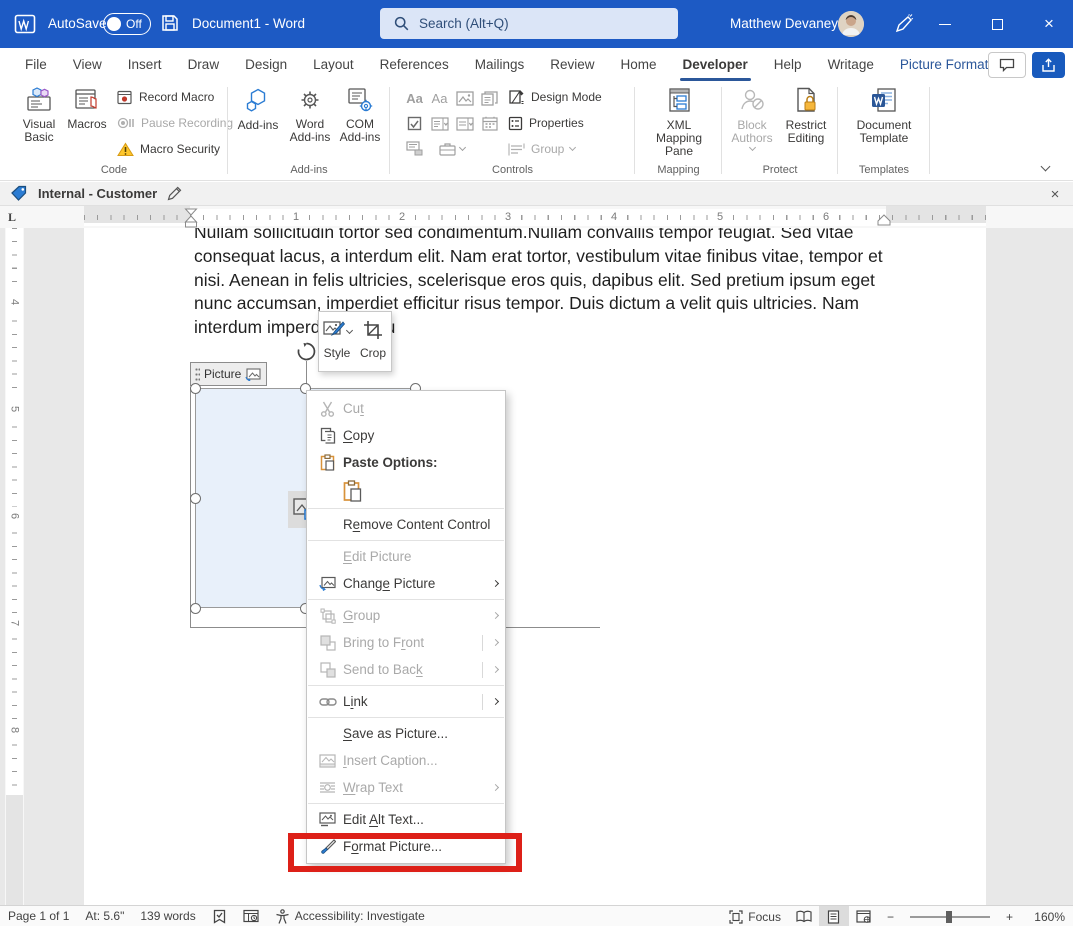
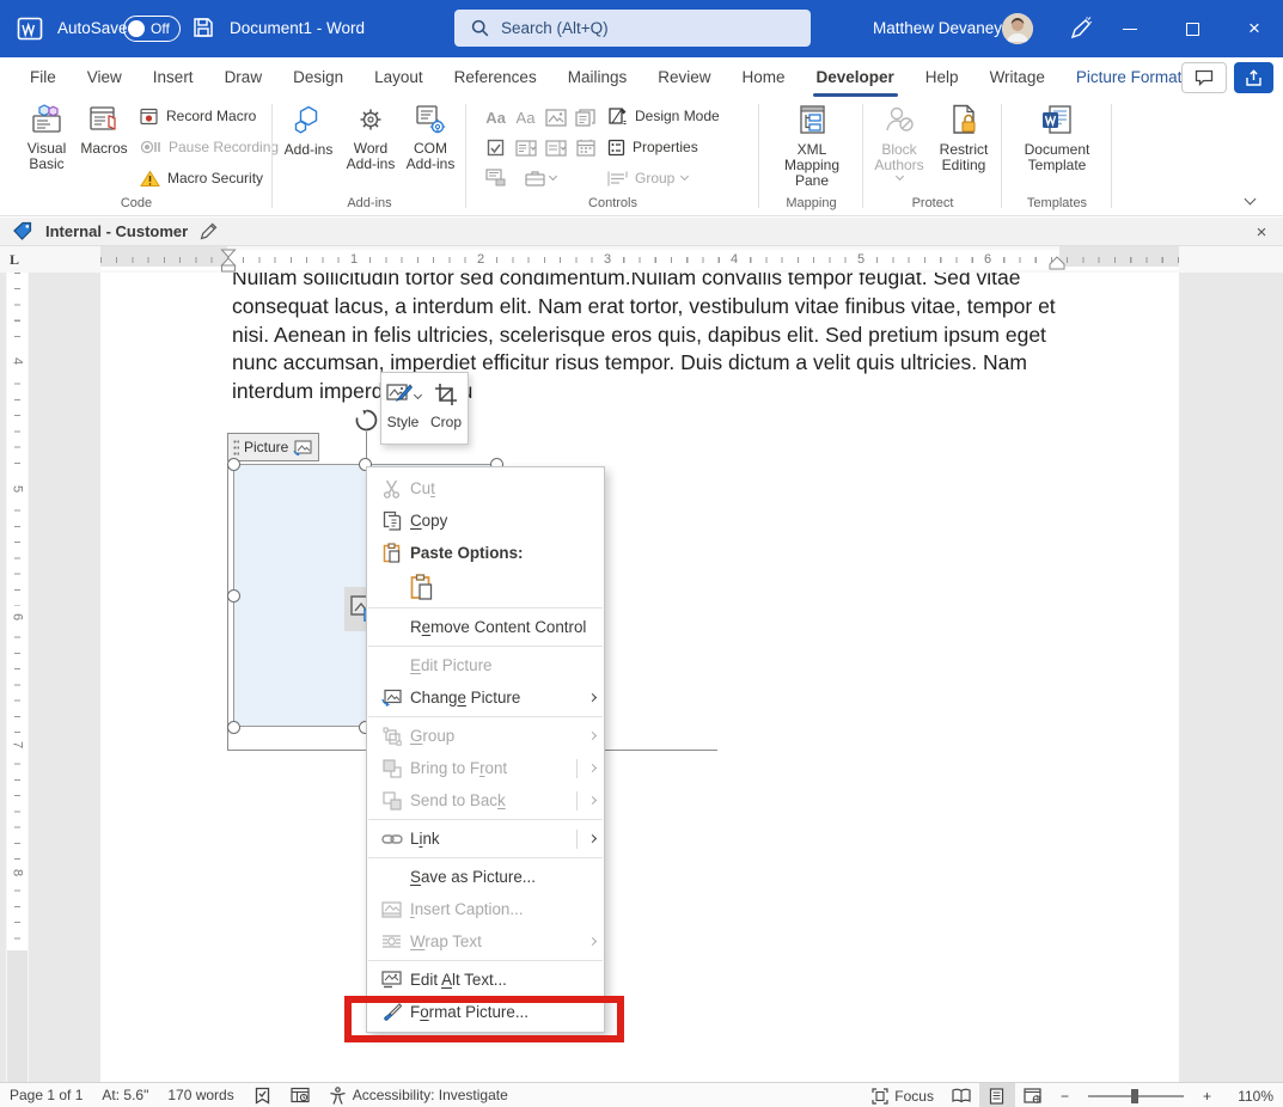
  AutoSave
  Off
  Document1 - Word
  Search (Alt+Q)
  Matthew Devaney
  ×
  File
  View
  Insert
  Draw
  Design
  Layout
  References
  Mailings
  Review
  Home
  Developer
  Help
  Writage
  Picture Format
  Visual Basic
  Macros
  Record Macro
  Pause Recordin
  Macro Security
  Code
  Add-ins
  Word Add-ins
  COM Add-ins
  Add-ins
  Aa
  Aa
  Design Mode
  Properties
  Group
  Controls
  XML Mapping Pane
  Mapping
  Block Authors
  Restrict Editing
  Protect
  Document Template
  Templates
  Internal - Customer
  ×
  L
  1
  2
  3
  4
  5
  6
  Nullam sollicitudin tortor sed condimentum.Nullam convallis tempor feugiat. Sed vitae
  consequat lacus, a interdum elit. Nam erat tortor, vestibulum vitae finibus vitae, tempor et
  nisi. Aenean in felis ultricies, scelerisque eros quis, dapibus elit. Sed pretium ipsum eget
  nunc accumsan, imperdiet efficitur risus tempor. Duis dictum a velit quis ultricies. Nam
  Picture
  Style
  Crop
  Cut
  Copy
  Paste Options:
  Remove Content Control
  Edit Picture
  Change Picture
  Group
  Bring to Front
  Send to Back
  Link
  Save as Picture...
  Insert Caption...
  Wrap Text
  Edit Alt Text...
  Format Picture...
  Page 1 of 1
  At: 5.6"
- 139 words
+ 170 words
  Accessibility: Investigate
  Focus
  −
  +
- 160%
+ 110%
